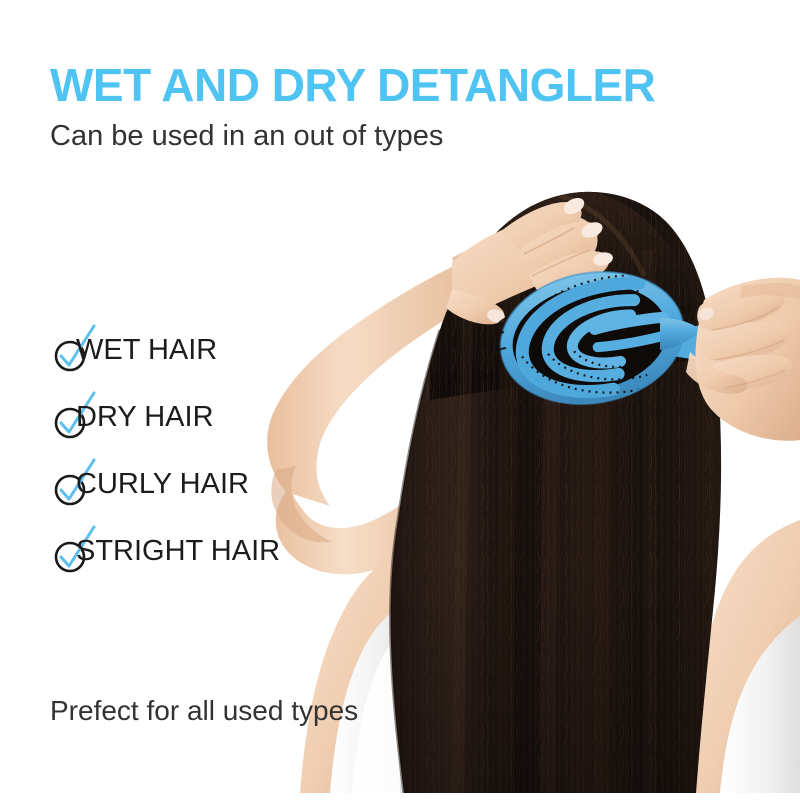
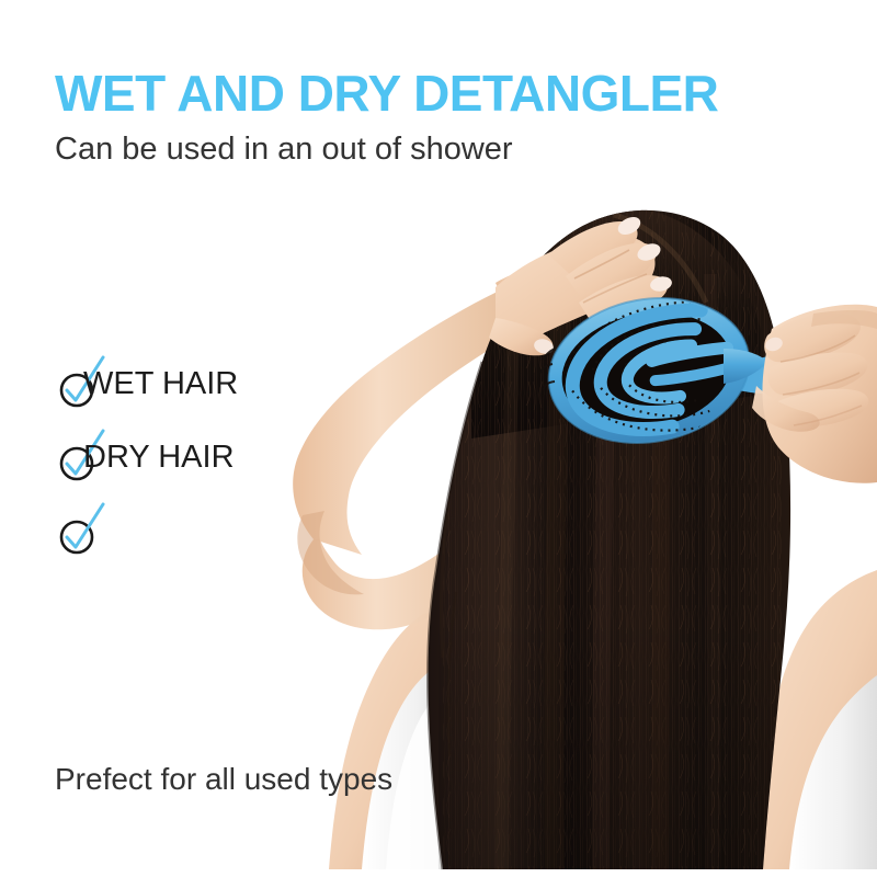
  WET AND DRY DETANGLER
- Can be used in an out of types
+ Can be used in an out of shower
  WET HAIR
  DRY HAIR
- CURLY HAIR
- STRIGHT HAIR
  Prefect for all used types
